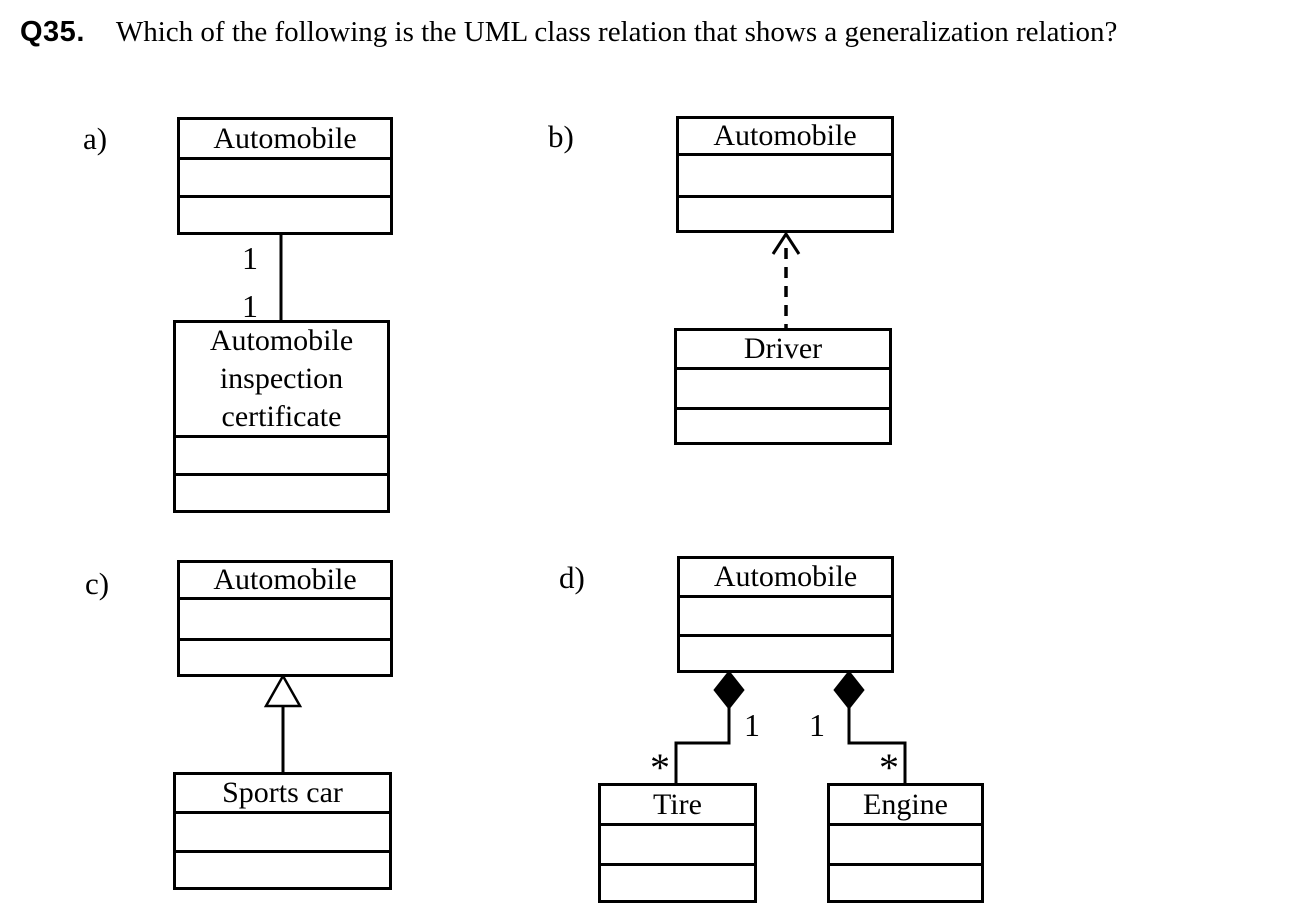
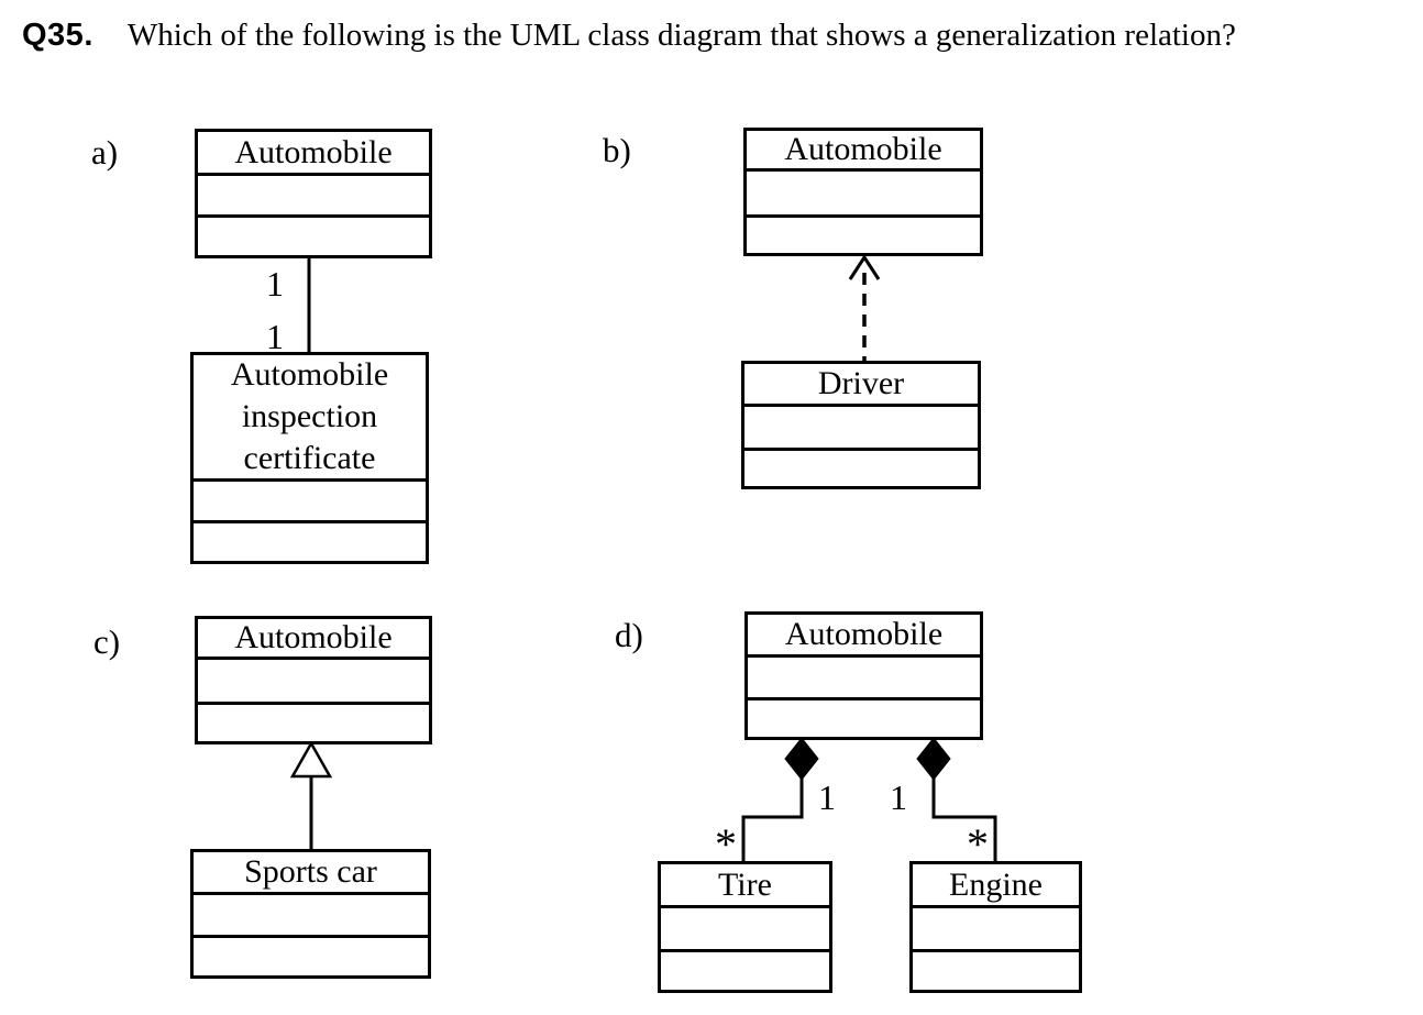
  Q35.
- Which of the following is the UML class relation that shows a generalization relation?
+ Which of the following is the UML class diagram that shows a generalization relation?
  a)
  Automobile
  1
  1
  Automobile inspection certificate
  b)
  Automobile
  Driver
  c)
  Automobile
  Sports car
  d)
  Automobile
  1
  1
  *
  *
  Tire
  Engine
